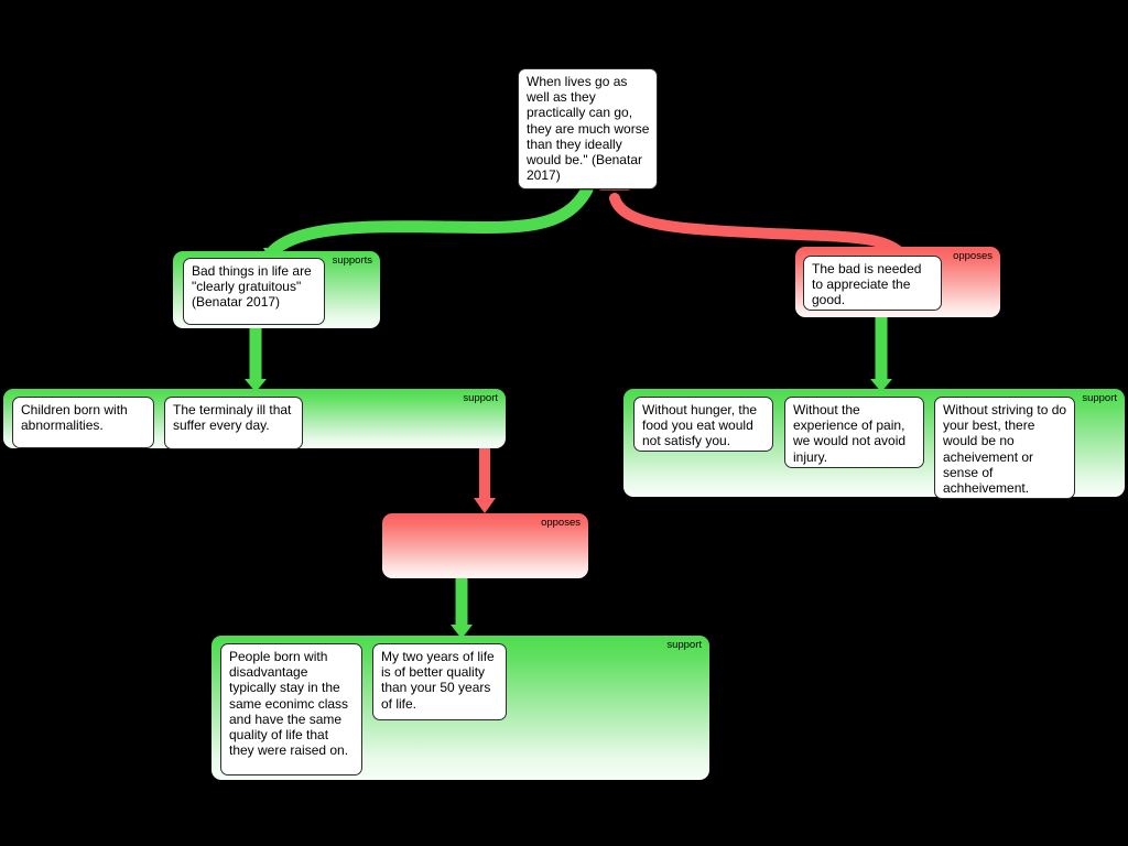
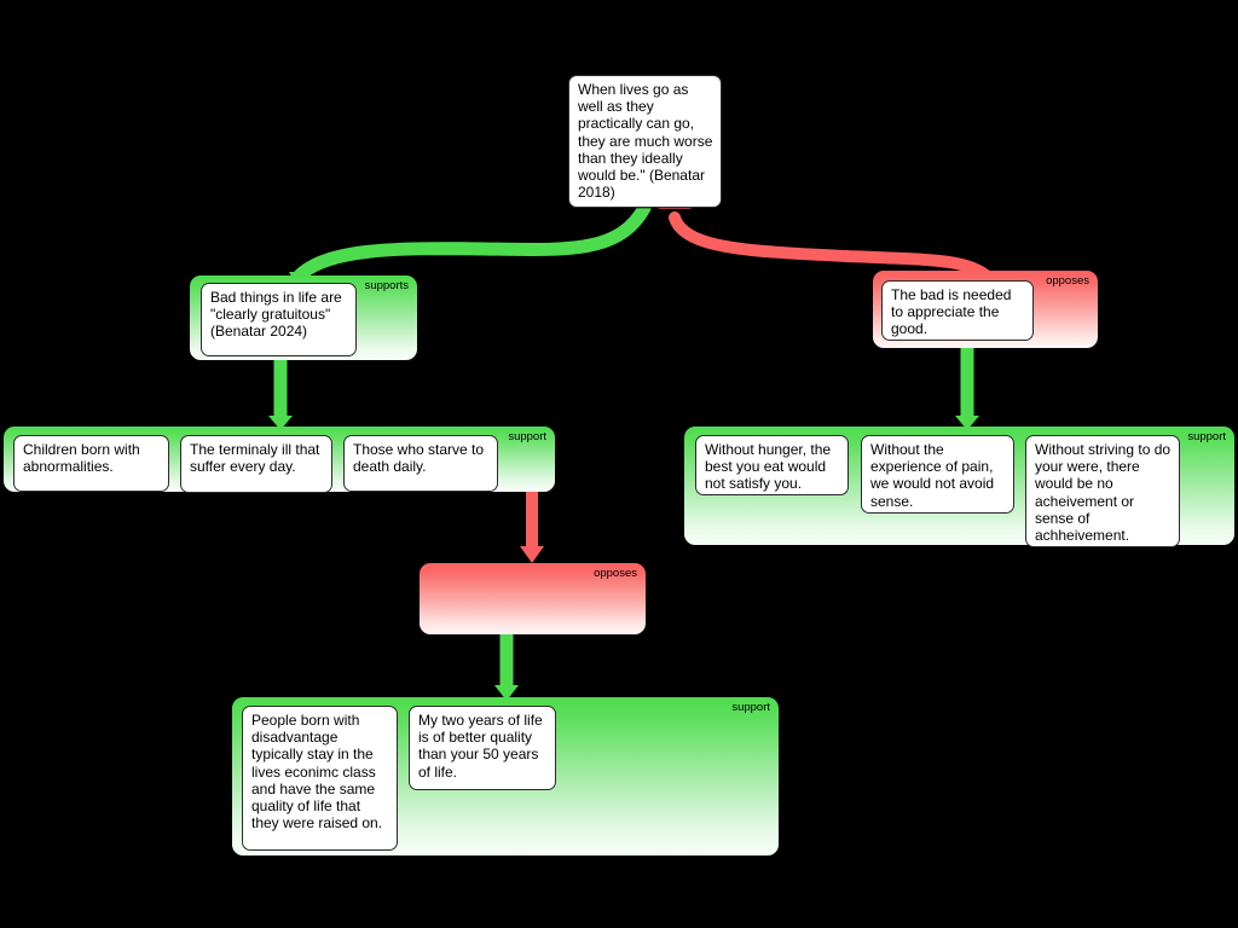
  supports
  opposes
  support
  support
  opposes
  support
- When lives go as well as they practically can go, they are much worse than they ideally would be." (Benatar 2017)
+ When lives go as well as they practically can go, they are much worse than they ideally would be." (Benatar 2018)
- Bad things in life are "clearly gratuitous" (Benatar 2017)
+ Bad things in life are "clearly gratuitous" (Benatar 2024)
  The bad is needed to appreciate the good.
  Children born with abnormalities.
  The terminaly ill that suffer every day.
+ Those who starve to death daily.
- Without hunger, the food you eat would not satisfy you.
+ Without hunger, the best you eat would not satisfy you.
- Without the experience of pain, we would not avoid injury.
+ Without the experience of pain, we would not avoid sense.
- Without striving to do your best, there would be no acheivement or sense of achheivement.
+ Without striving to do your were, there would be no acheivement or sense of achheivement.
- People born with disadvantage typically stay in the same econimc class and have the same quality of life that they were raised on.
+ People born with disadvantage typically stay in the lives econimc class and have the same quality of life that they were raised on.
  My two years of life is of better quality than your 50 years of life.
